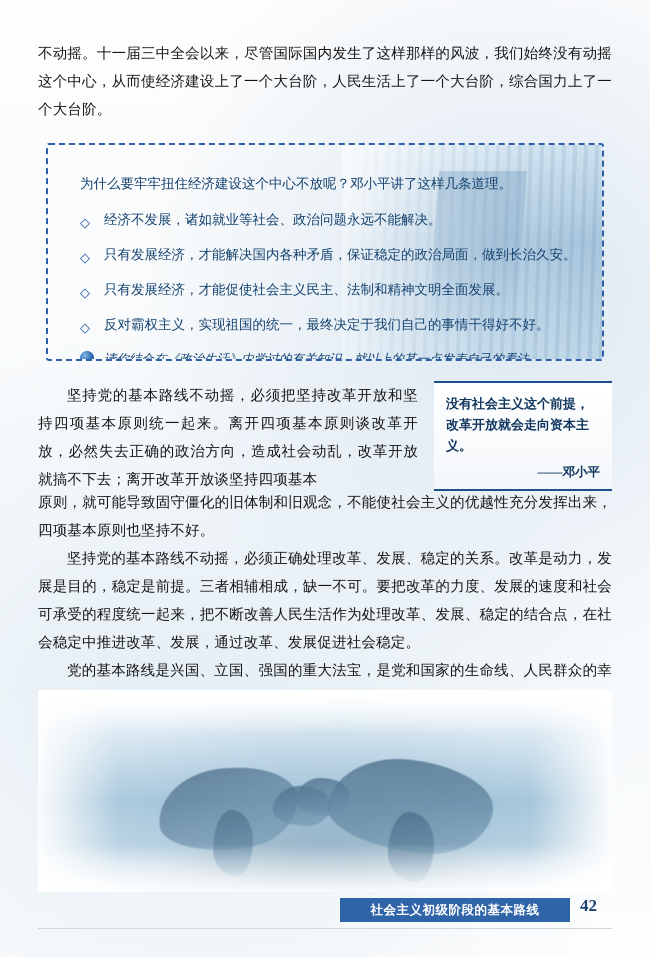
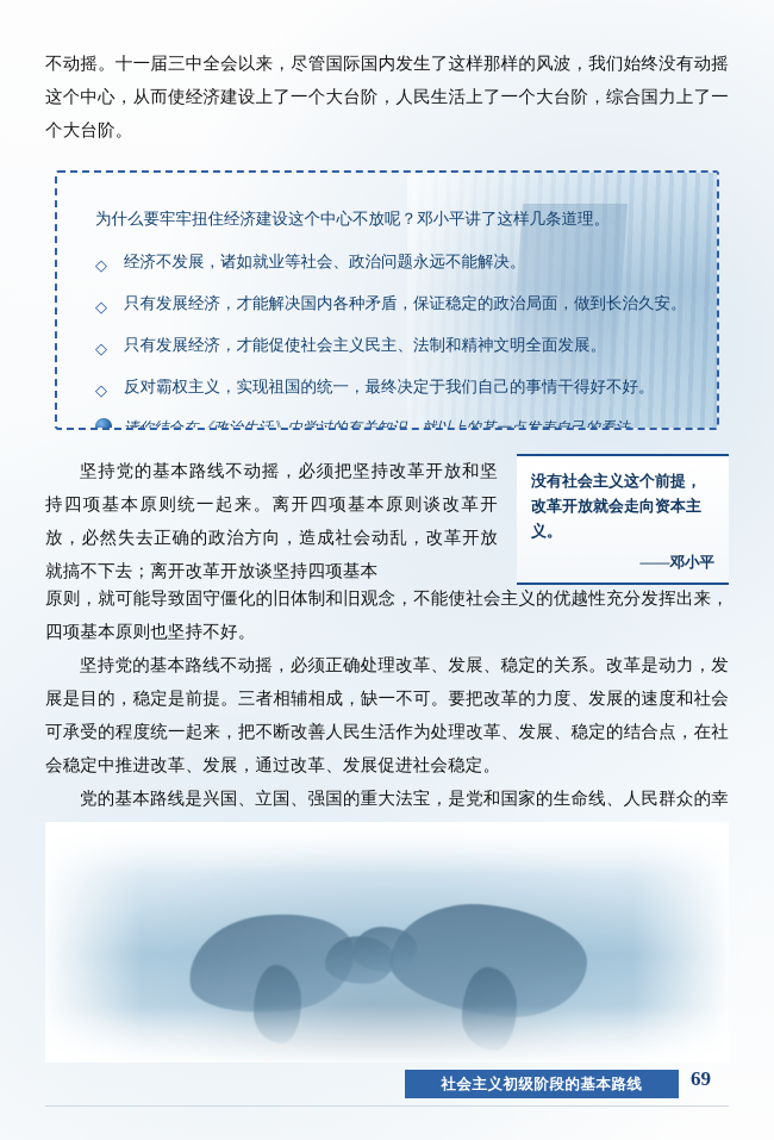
  不动摇。十一届三中全会以来，尽管国际国内发生了这样那样的风波，我们始终没有动摇这个中心，从而使经济建设上了一个大台阶，人民生活上了一个大台阶，综合国力上了一个大台阶。
  为什么要牢牢扭住经济建设这个中心不放呢？邓小平讲了这样几条道理。
  ◇
  经济不发展，诸如就业等社会、政治问题永远不能解决。
  ◇
  只有发展经济，才能解决国内各种矛盾，保证稳定的政治局面，做到长治久安。
  ◇
  只有发展经济，才能促使社会主义民主、法制和精神文明全面发展。
  ◇
  反对霸权主义，实现祖国的统一，最终决定于我们自己的事情干得好不好。
  坚持党的基本路线不动摇，必须把坚持改革开放和坚持四项基本原则统一起来。离开四项基本原则谈改革开放，必然失去正确的政治方向，造成社会动乱，改革开放就搞不下去；离开改革开放谈坚持四项基本
  原则，就可能导致固守僵化的旧体制和旧观念，不能使社会主义的优越性充分发挥出来，四项基本原则也坚持不好。
  没有社会主义这个前提，改革开放就会走向资本主义。
  ——邓小平
  坚持党的基本路线不动摇，必须正确处理改革、发展、稳定的关系。改革是动力，发展是目的，稳定是前提。三者相辅相成，缺一不可。要把改革的力度、发展的速度和社会可承受的程度统一起来，把不断改善人民生活作为处理改革、发展、稳定的结合点，在社会稳定中推进改革、发展，通过改革、发展促进社会稳定。
  社会主义初级阶段的基本路线
- 42
+ 69
